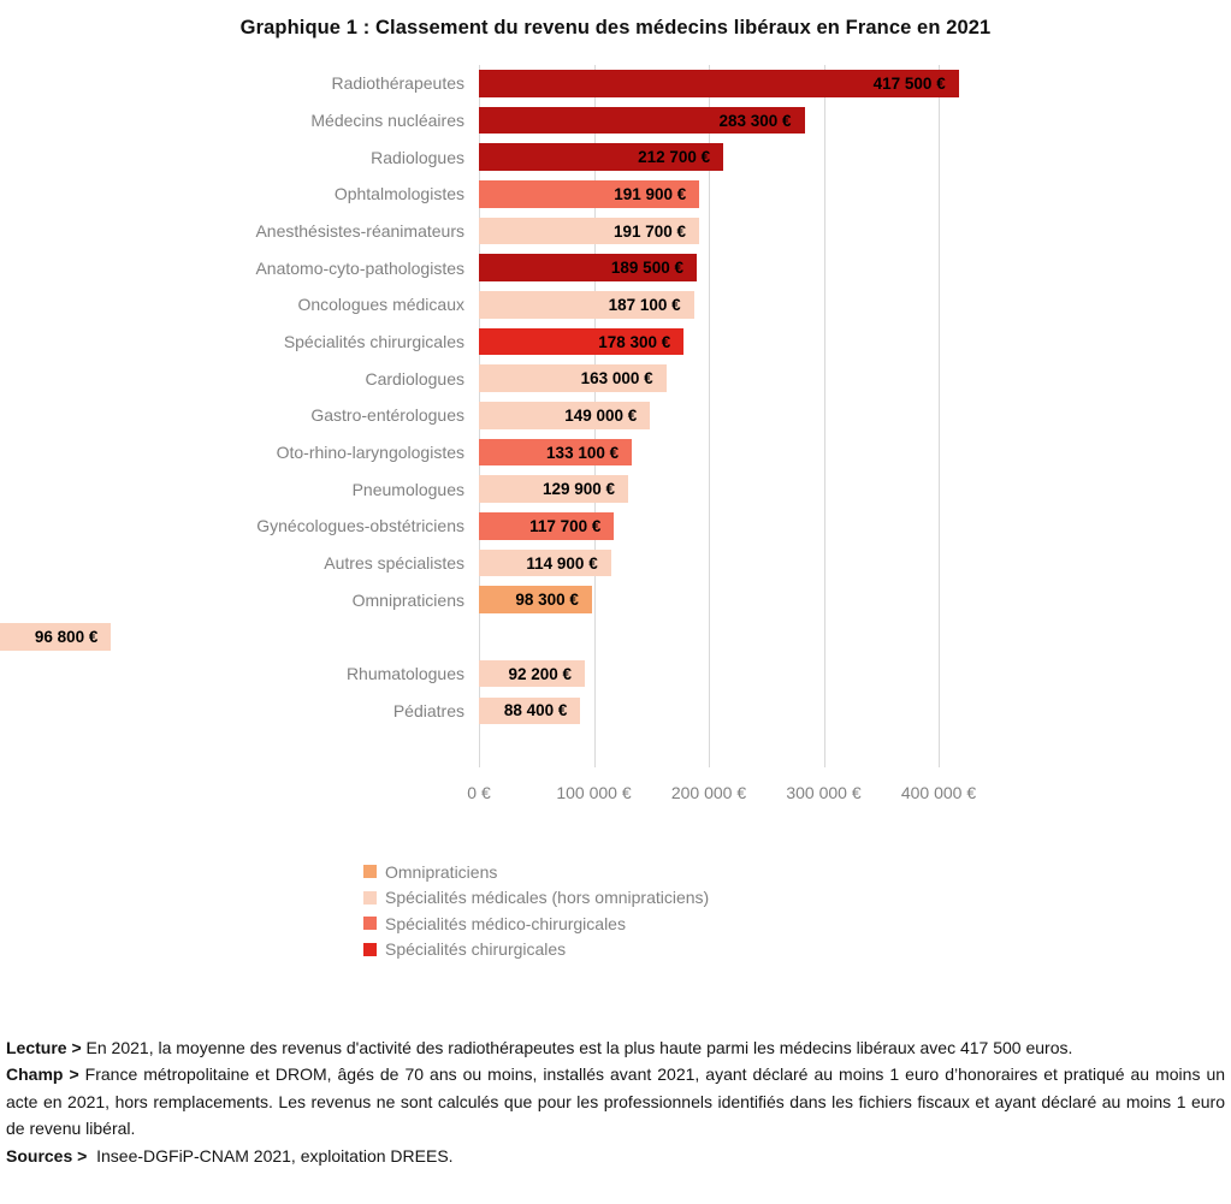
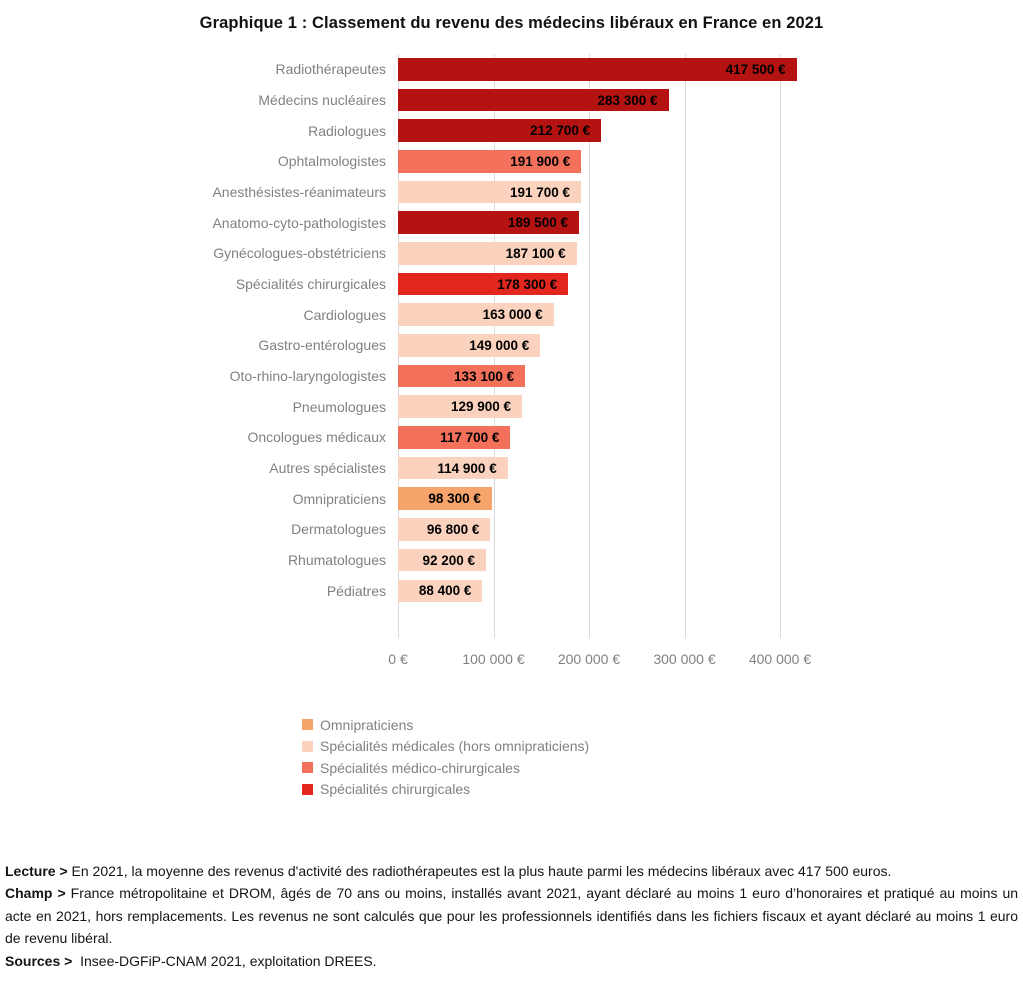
  Graphique 1 : Classement du revenu des médecins libéraux en France en 2021
  Radiothérapeutes
  417 500 €
  Médecins nucléaires
  283 300 €
  Radiologues
  212 700 €
  Ophtalmologistes
  191 900 €
  Anesthésistes-réanimateurs
  191 700 €
  Anatomo-cyto-pathologistes
  189 500 €
- Oncologues médicaux
+ Gynécologues-obstétriciens
  187 100 €
  Spécialités chirurgicales
  178 300 €
  Cardiologues
  163 000 €
  Gastro-entérologues
  149 000 €
  Oto-rhino-laryngologistes
  133 100 €
  Pneumologues
  129 900 €
- Gynécologues-obstétriciens
+ Oncologues médicaux
  117 700 €
  Autres spécialistes
  114 900 €
  Omnipraticiens
  98 300 €
+ Dermatologues
  96 800 €
  Rhumatologues
  92 200 €
  Pédiatres
  88 400 €
  0 €
  100 000 €
  200 000 €
  300 000 €
  400 000 €
  Omnipraticiens
  Spécialités médicales (hors omnipraticiens)
  Spécialités médico-chirurgicales
  Spécialités chirurgicales
  Lecture > En 2021, la moyenne des revenus d'activité des radiothérapeutes est la plus haute parmi les médecins libéraux avec 417 500 euros.
  Champ > France métropolitaine et DROM, âgés de 70 ans ou moins, installés avant 2021, ayant déclaré au moins 1 euro d’honoraires et pratiqué au moins un acte en 2021, hors remplacements. Les revenus ne sont calculés que pour les professionnels identifiés dans les fichiers fiscaux et ayant déclaré au moins 1 euro de revenu libéral.
  Sources > Insee-DGFiP-CNAM 2021, exploitation DREES.
